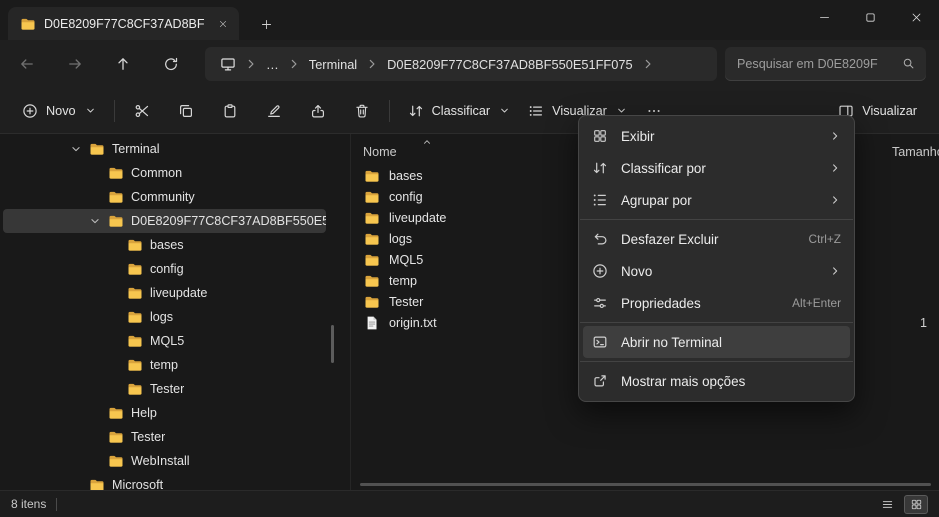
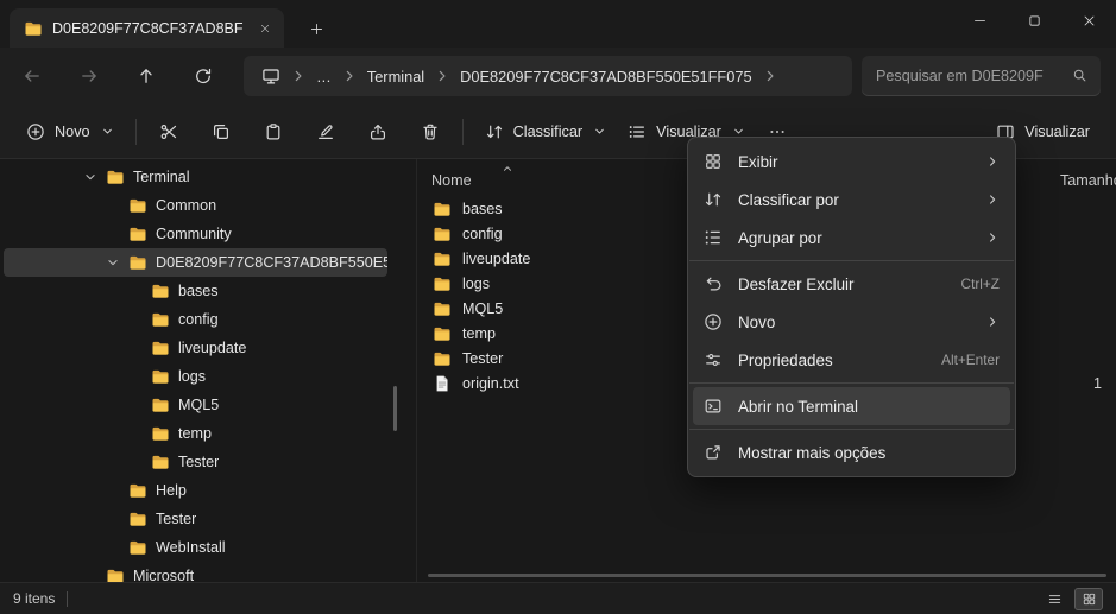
  D0E8209F77C8CF37AD8BF
  …
  Terminal
  D0E8209F77C8CF37AD8BF550E51FF075
  Pesquisar em D0E8209F
  Novo
  Classificar
  Visualizar
  Visualizar
  Terminal
  Common
  Community
  D0E8209F77C8CF37AD8BF550E5
  bases
  config
  liveupdate
  logs
  MQL5
  temp
  Tester
  Help
  Tester
  WebInstall
  Microsoft
  Nome
  Tamanh
  bases
  config
  liveupdate
  logs
  MQL5
  temp
  Tester
  origin.txt
  1
  Exibir
  Classificar por
  Agrupar por
  Desfazer Excluir
  Ctrl+Z
  Novo
  Propriedades
  Alt+Enter
  Abrir no Terminal
  Mostrar mais opções
- 8 itens
+ 9 itens
